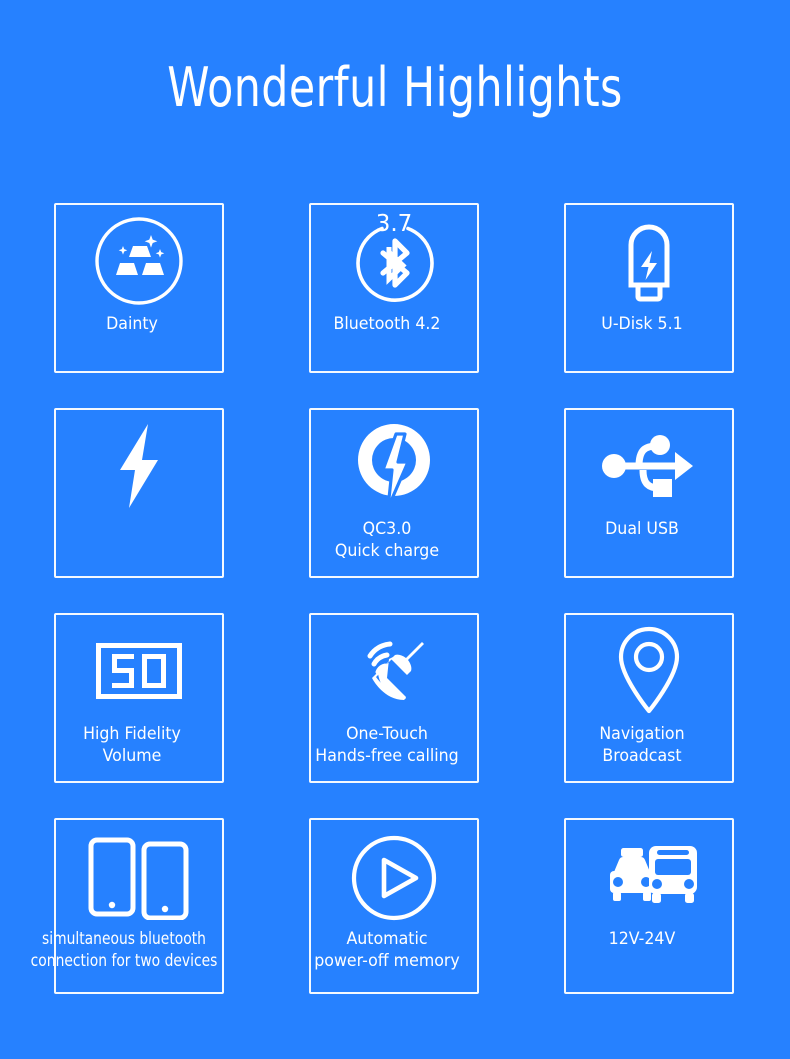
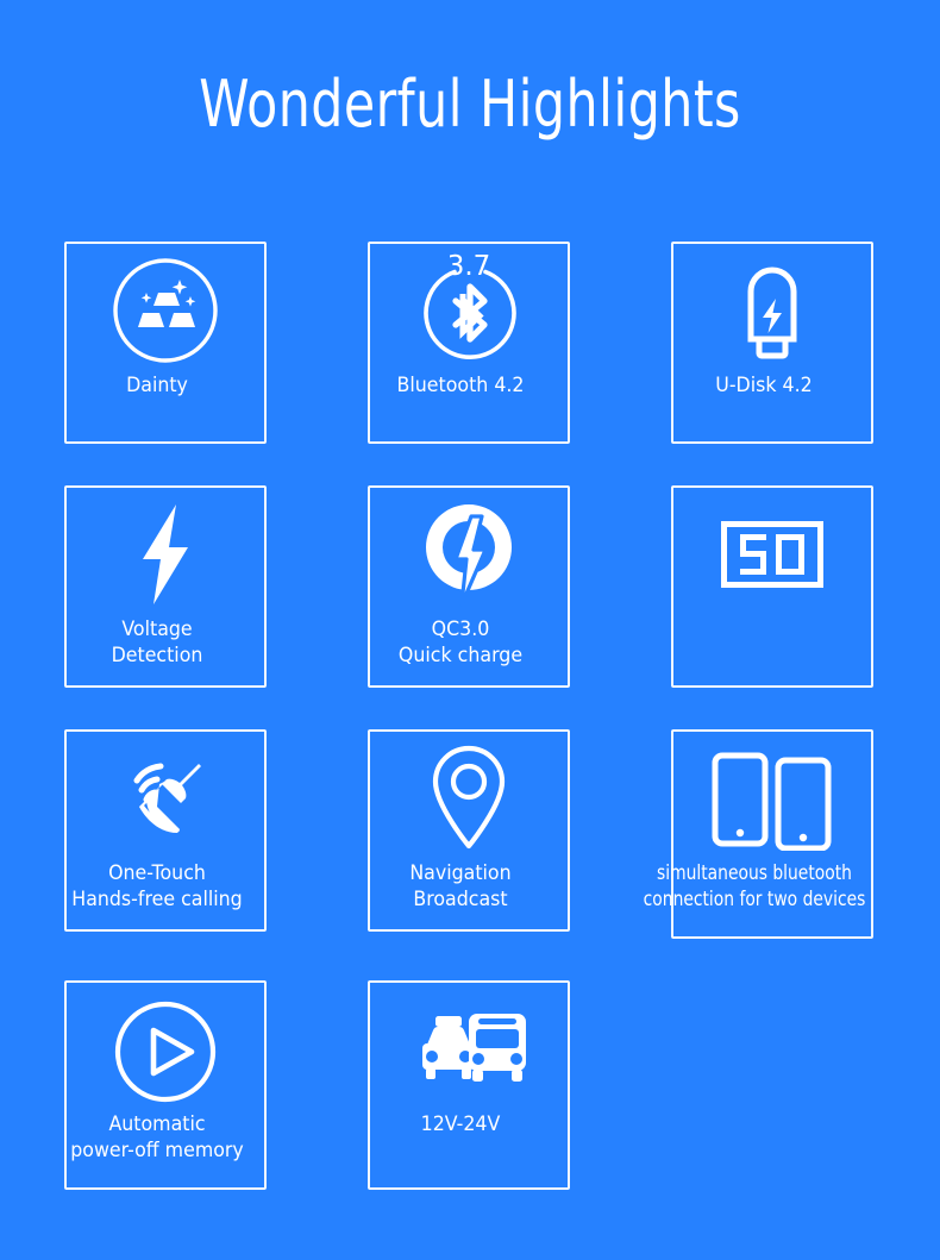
  Wonderful Highlights
  Dainty
  3.7
  Bluetooth 4.2
- U-Disk 5.1
+ U-Disk 4.2
+ Voltage
+ Detection
  QC3.0
  Quick charge
- Dual USB
- High Fidelity
- Volume
  One-Touch
  Hands-free calling
  Navigation
  Broadcast
  simultaneous bluetooth
  connection for two devices
  Automatic
  power-off memory
  12V-24V
